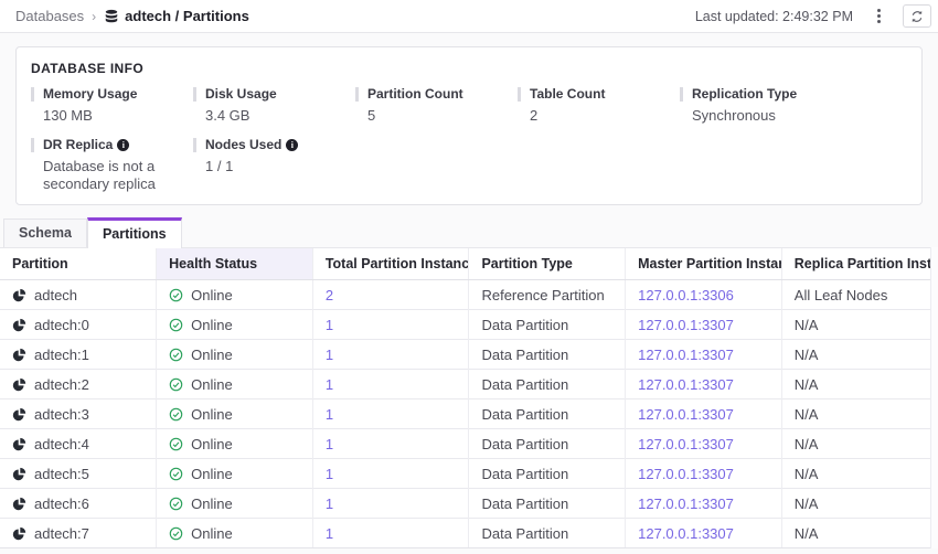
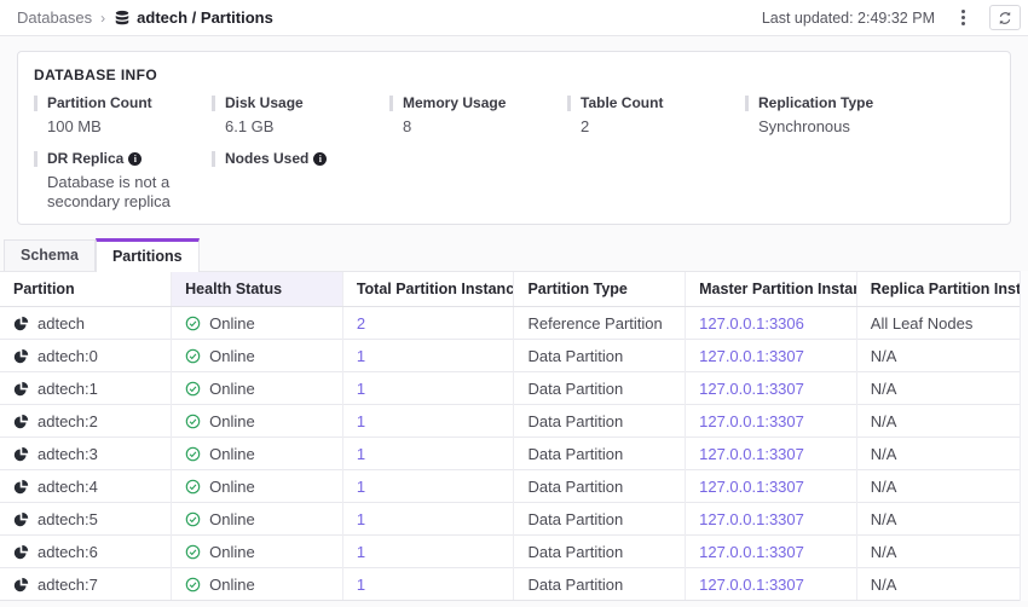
  Databases
  ›
  adtech / Partitions
  Last updated: 2:49:32 PM
  DATABASE INFO
- Memory Usage
+ Partition Count
- 130 MB
+ 100 MB
  Disk Usage
- 3.4 GB
+ 6.1 GB
- Partition Count
+ Memory Usage
- 5
+ 8
  Table Count
  2
  Replication Type
  Synchronous
  DR Replica
  Database is not a secondary replica
  Nodes Used
- 1 / 1
  Schema
  Partitions
  Partition	Health Status	Total Partition Instanc	Partition Type	Master Partition Insta	Replica Partition Ins
  adtech	Online	2	Reference Partition	127.0.0.1:3306	All Leaf Nodes
  adtech:0	Online	1	Data Partition	127.0.0.1:3307	N/A
  adtech:1	Online	1	Data Partition	127.0.0.1:3307	N/A
  adtech:2	Online	1	Data Partition	127.0.0.1:3307	N/A
  adtech:3	Online	1	Data Partition	127.0.0.1:3307	N/A
  adtech:4	Online	1	Data Partition	127.0.0.1:3307	N/A
  adtech:5	Online	1	Data Partition	127.0.0.1:3307	N/A
  adtech:6	Online	1	Data Partition	127.0.0.1:3307	N/A
  adtech:7	Online	1	Data Partition	127.0.0.1:3307	N/A
